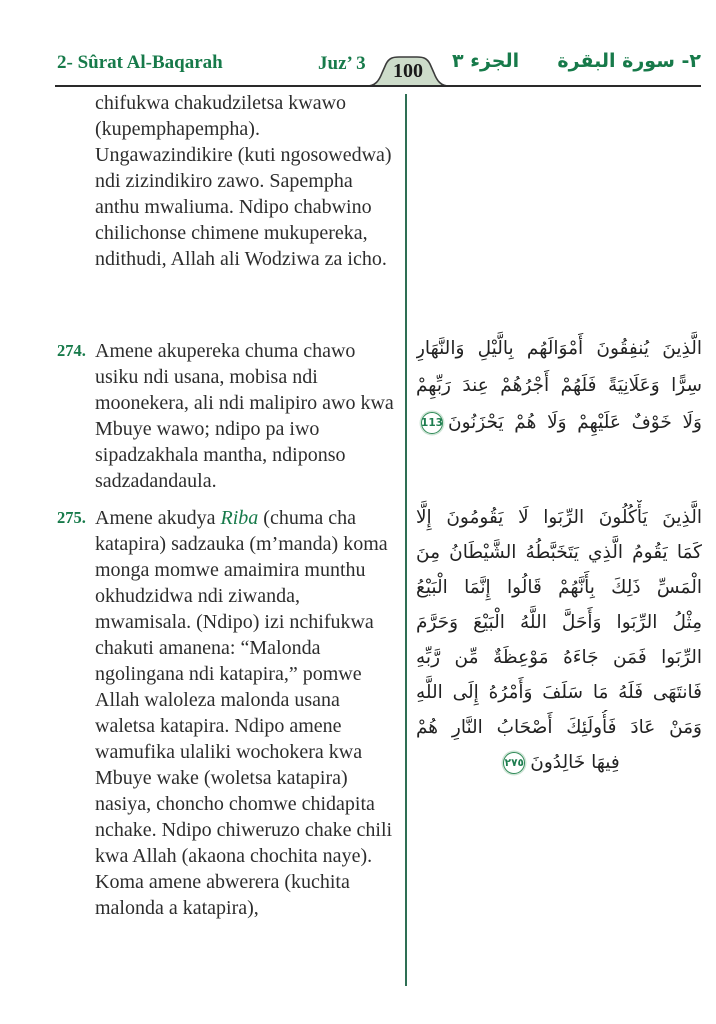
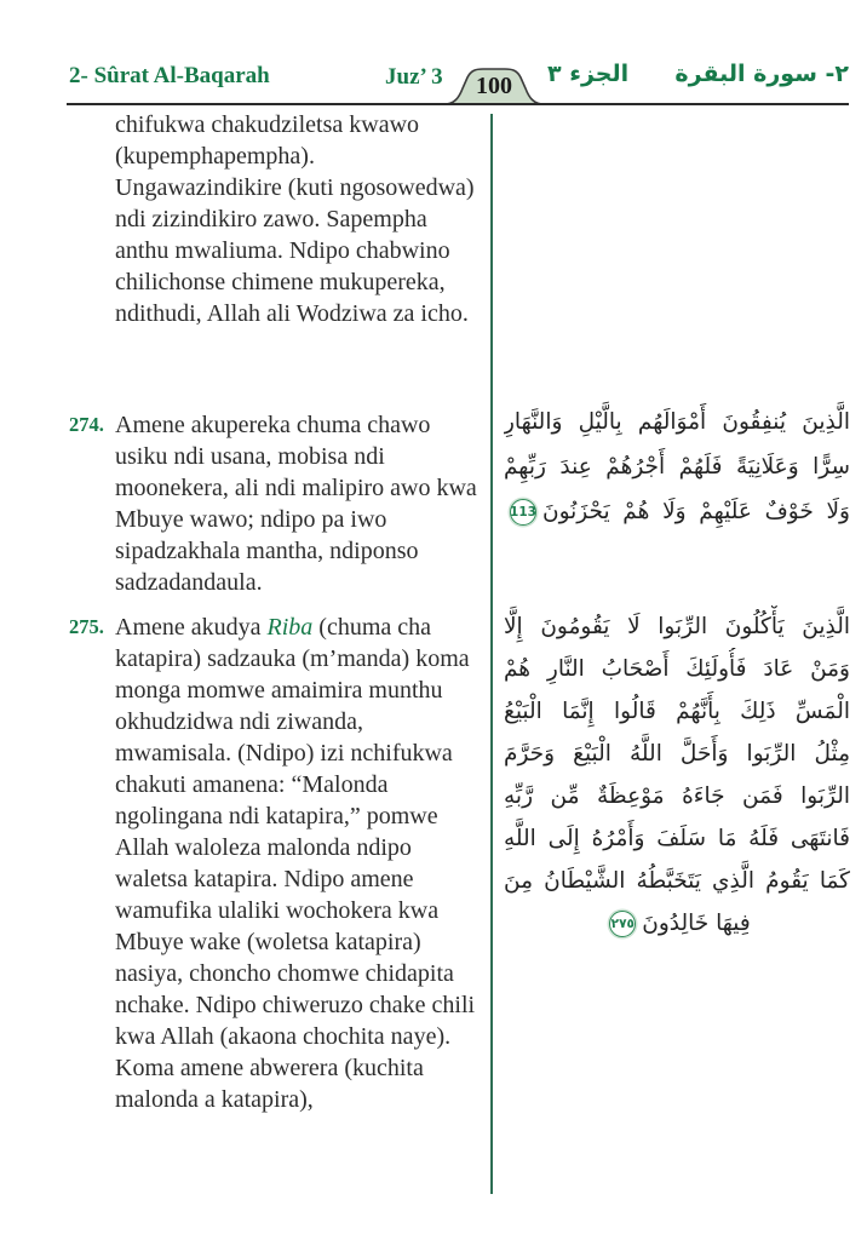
  2- Sûrat Al-Baqarah
  Juz’ 3
  100
  الجزء ٣
  ٢- سورة البقرة
  chifukwa chakudziletsa kwawo (kupemphapempha). Ungawazindikire (kuti ngosowedwa) ndi zizindikiro zawo. Sapempha anthu mwaliuma. Ndipo chabwino chilichonse chimene mukupereka, ndithudi, Allah ali Wodziwa za icho.
  274.
  Amene akupereka chuma chawo usiku ndi usana, mobisa ndi moonekera, ali ndi malipiro awo kwa Mbuye wawo; ndipo pa iwo sipadzakhala mantha, ndiponso sadzadandaula.
  275.
- Amene akudya Riba (chuma cha katapira) sadzauka (m’manda) koma monga momwe amaimira munthu okhudzidwa ndi ziwanda, mwamisala. (Ndipo) izi nchifukwa chakuti amanena: “Malonda ngolingana ndi katapira,” pomwe Allah waloleza malonda usana waletsa katapira. Ndipo amene wamufika ulaliki wochokera kwa Mbuye wake (woletsa katapira) nasiya, choncho chomwe chidapita nchake. Ndipo chiweruzo chake chili kwa Allah (akaona chochita naye). Koma amene abwerera (kuchita malonda a katapira),
+ Amene akudya Riba (chuma cha katapira) sadzauka (m’manda) koma monga momwe amaimira munthu okhudzidwa ndi ziwanda, mwamisala. (Ndipo) izi nchifukwa chakuti amanena: “Malonda ngolingana ndi katapira,” pomwe Allah waloleza malonda ndipo waletsa katapira. Ndipo amene wamufika ulaliki wochokera kwa Mbuye wake (woletsa katapira) nasiya, choncho chomwe chidapita nchake. Ndipo chiweruzo chake chili kwa Allah (akaona chochita naye). Koma amene abwerera (kuchita malonda a katapira),
  الَّذِينَ يُنفِقُونَ أَمْوَالَهُم بِالَّيْلِ وَالنَّهَارِ
  سِرًّا وَعَلَانِيَةً فَلَهُمْ أَجْرُهُمْ عِندَ رَبِّهِمْ
  وَلَا خَوْفٌ عَلَيْهِمْ وَلَا هُمْ يَحْزَنُونَ113
  الَّذِينَ يَأْكُلُونَ الرِّبَوا لَا يَقُومُونَ إِلَّا
- كَمَا يَقُومُ الَّذِي يَتَخَبَّطُهُ الشَّيْطَانُ مِنَ
+ وَمَنْ عَادَ فَأُولَئِكَ أَصْحَابُ النَّارِ هُمْ
  الْمَسِّ ذَلِكَ بِأَنَّهُمْ قَالُوا إِنَّمَا الْبَيْعُ
  مِثْلُ الرِّبَوا وَأَحَلَّ اللَّهُ الْبَيْعَ وَحَرَّمَ
  الرِّبَوا فَمَن جَاءَهُ مَوْعِظَةٌ مِّن رَّبِّهِ
  فَانتَهَى فَلَهُ مَا سَلَفَ وَأَمْرُهُ إِلَى اللَّهِ
- وَمَنْ عَادَ فَأُولَئِكَ أَصْحَابُ النَّارِ هُمْ
+ كَمَا يَقُومُ الَّذِي يَتَخَبَّطُهُ الشَّيْطَانُ مِنَ
  فِيهَا خَالِدُونَ٢٧٥
